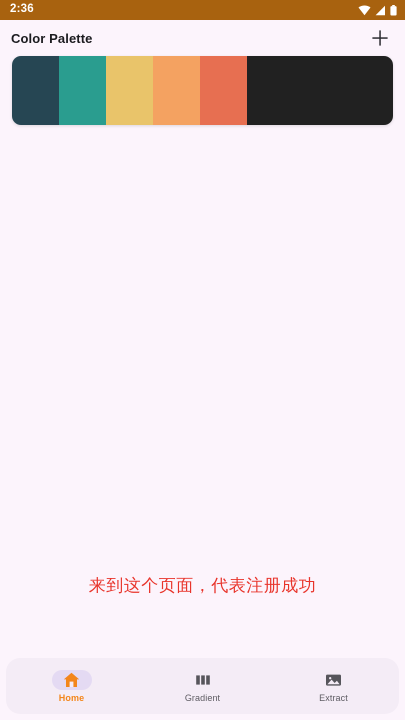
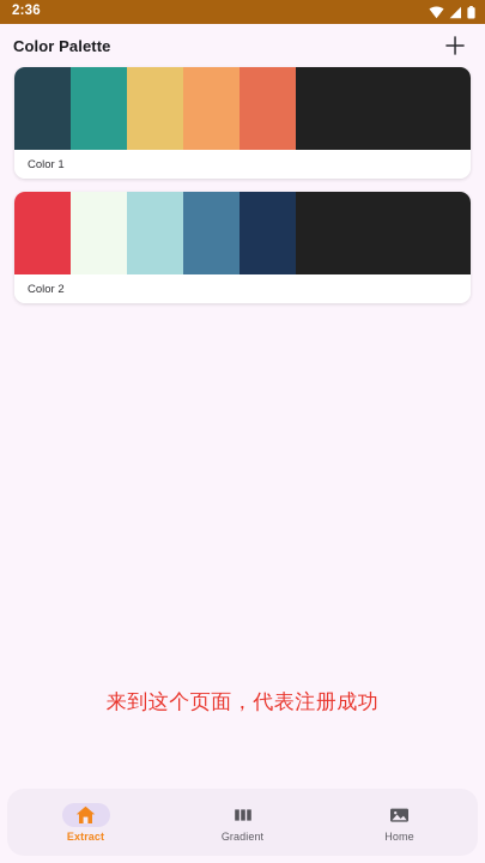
  2:36
  Color Palette
+ Color 1
+ Color 2
  来到这个页面，代表注册成功
- Home
+ Extract
  Gradient
- Extract
+ Home
